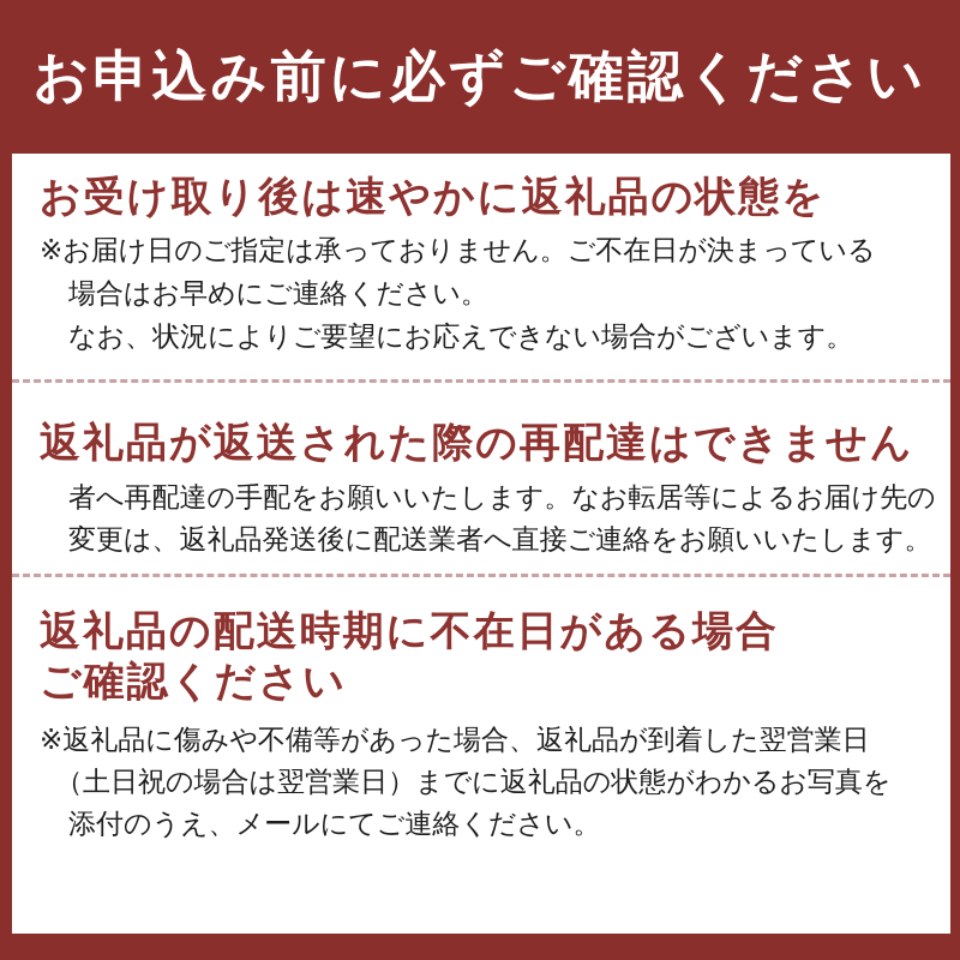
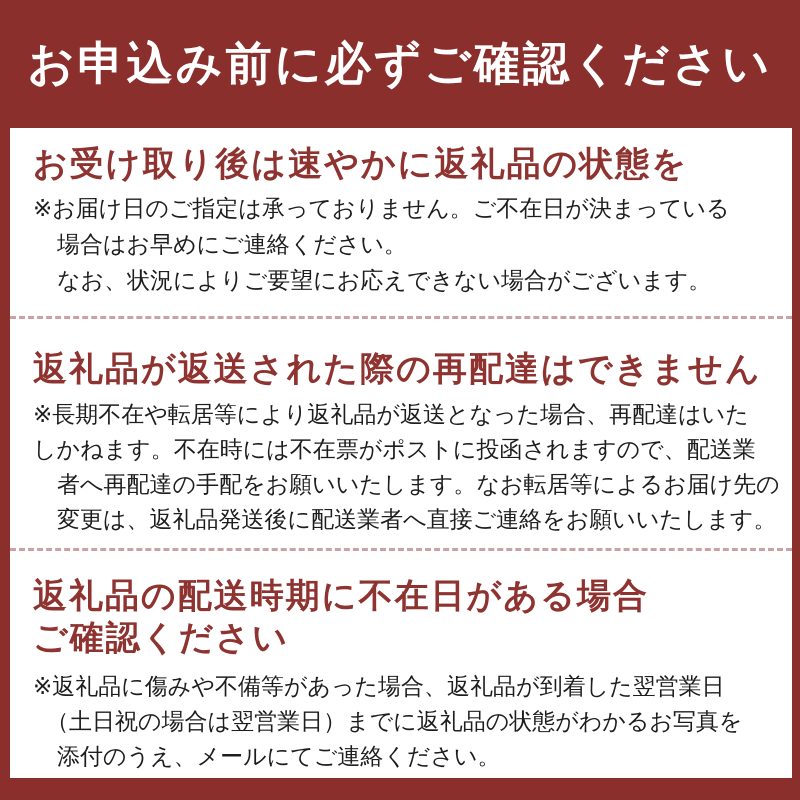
  お申込み前に必ずご確認ください
  お受け取り後は速やかに返礼品の状態を
  ※お届け日のご指定は承っておりません。ご不在日が決まっている
  場合はお早めにご連絡ください。
  なお、状況によりご要望にお応えできない場合がございます。
  返礼品が返送された際の再配達はできません
+ ※長期不在や転居等により返礼品が返送となった場合、再配達はいた
+ しかねます。不在時には不在票がポストに投函されますので、配送業
  者へ再配達の手配をお願いいたします。なお転居等によるお届け先の
  変更は、返礼品発送後に配送業者へ直接ご連絡をお願いいたします。
  返礼品の配送時期に不在日がある場合
  ご確認ください
  ※返礼品に傷みや不備等があった場合、返礼品が到着した翌営業日
  （土日祝の場合は翌営業日）までに返礼品の状態がわかるお写真を
  添付のうえ、メールにてご連絡ください。
